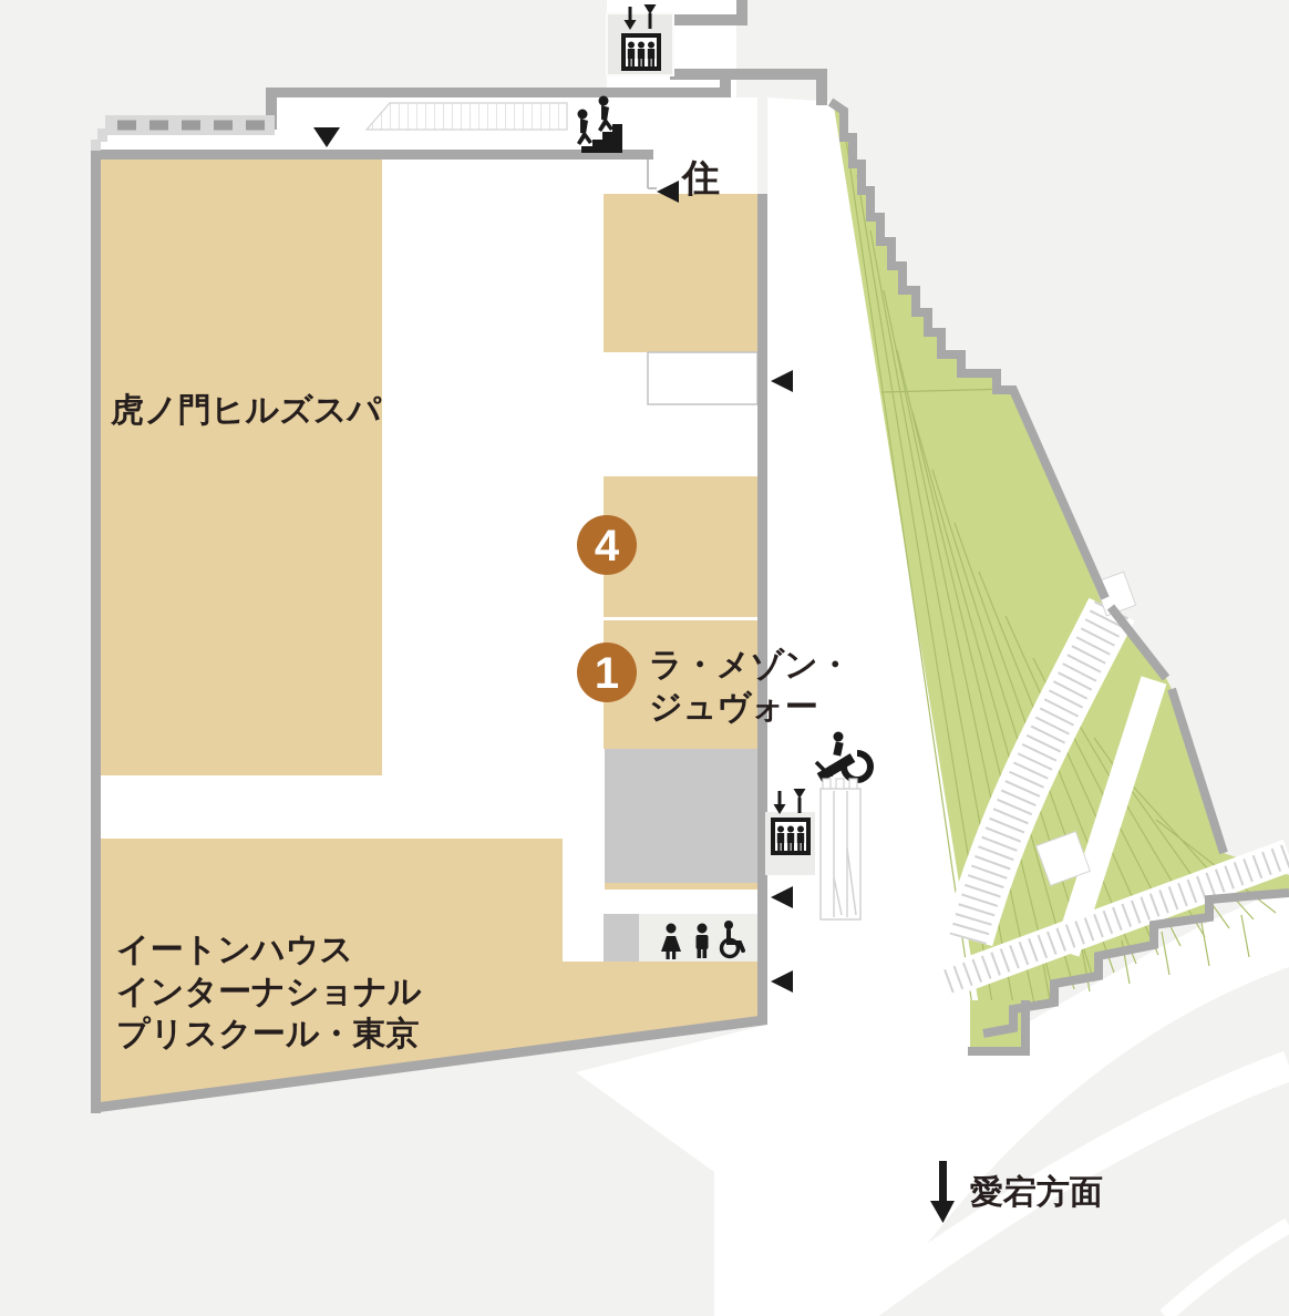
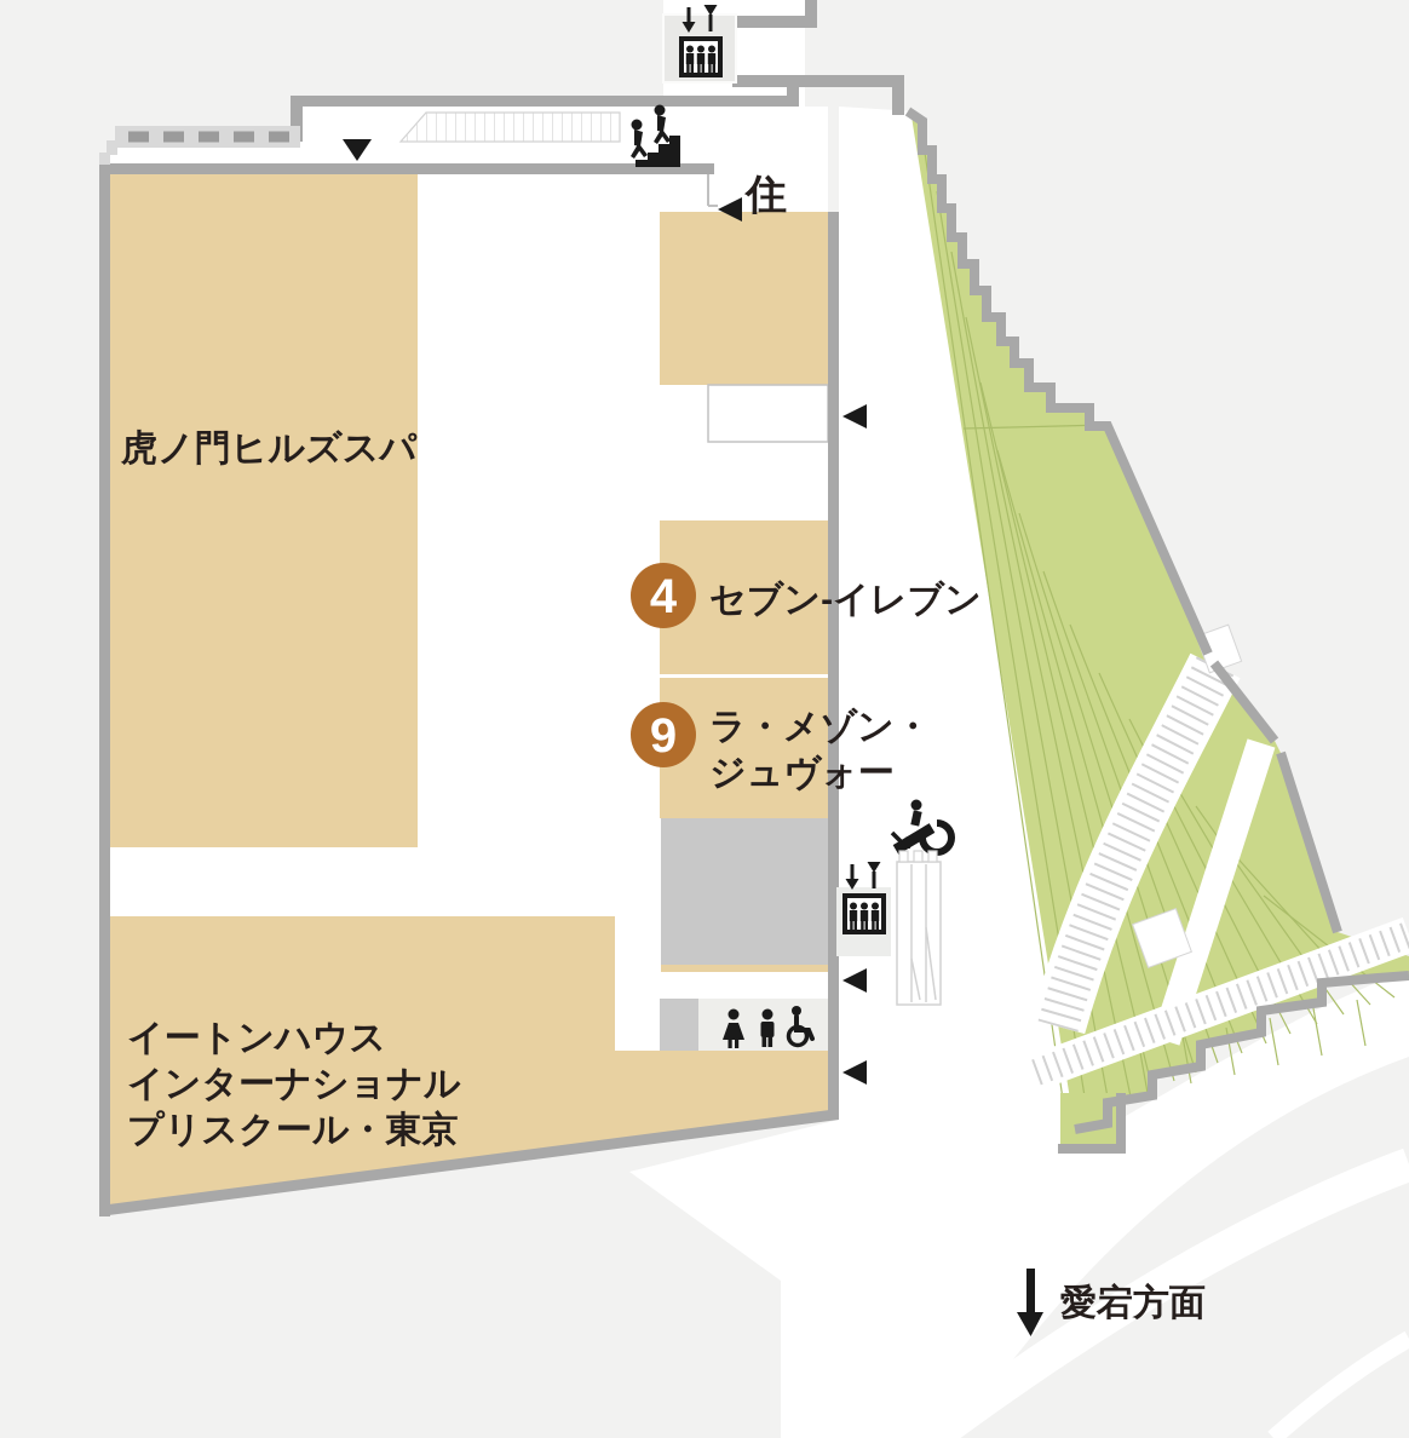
  4
+ セブン-イレブン
- 1
+ 9
  ラ・メゾン・
  ジュヴォー
  虎ノ門ヒルズスパ
  イートンハウス
  インターナショナル
  プリスクール・東京
  住
  愛宕方面
